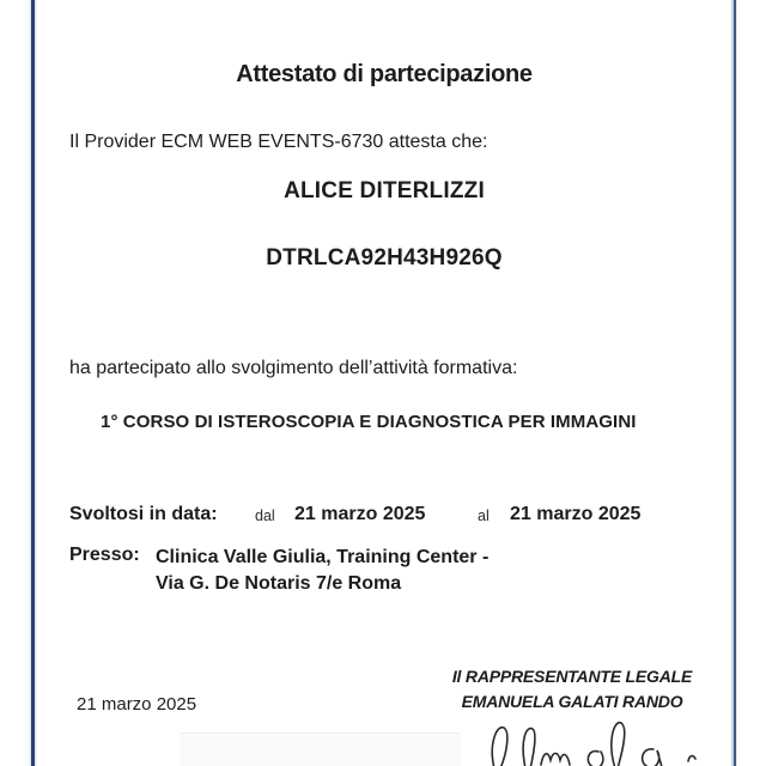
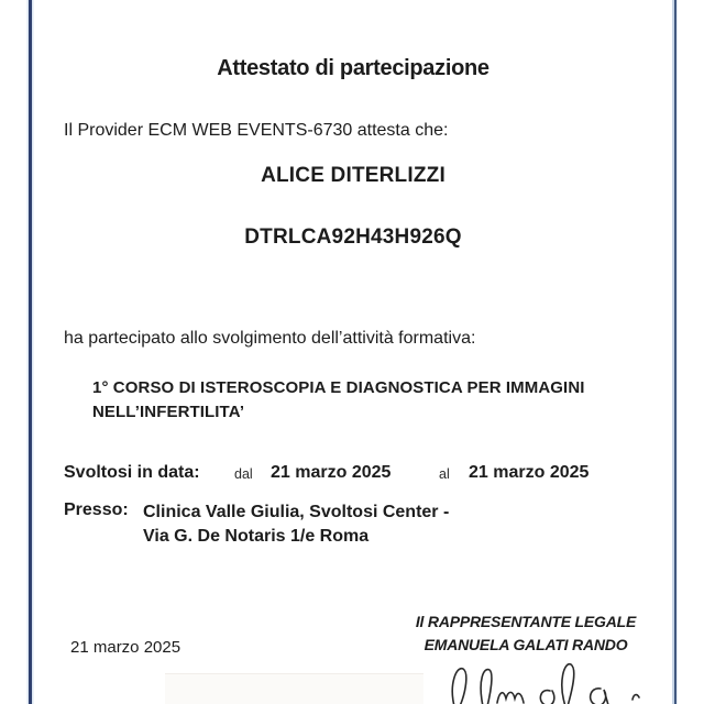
  Attestato di partecipazione
  Il Provider ECM WEB EVENTS-6730 attesta che:
  ALICE DITERLIZZI
  DTRLCA92H43H926Q
  ha partecipato allo svolgimento dell’attività formativa:
  1° CORSO DI ISTEROSCOPIA E DIAGNOSTICA PER IMMAGINI
+ NELL’INFERTILITA’
  Svoltosi in data:
  dal
  21 marzo 2025
  al
  21 marzo 2025
  Presso:
- Clinica Valle Giulia, Training Center -
+ Clinica Valle Giulia, Svoltosi Center -
- Via G. De Notaris 7/e Roma
+ Via G. De Notaris 1/e Roma
  Il RAPPRESENTANTE LEGALE
  EMANUELA GALATI RANDO
  21 marzo 2025
